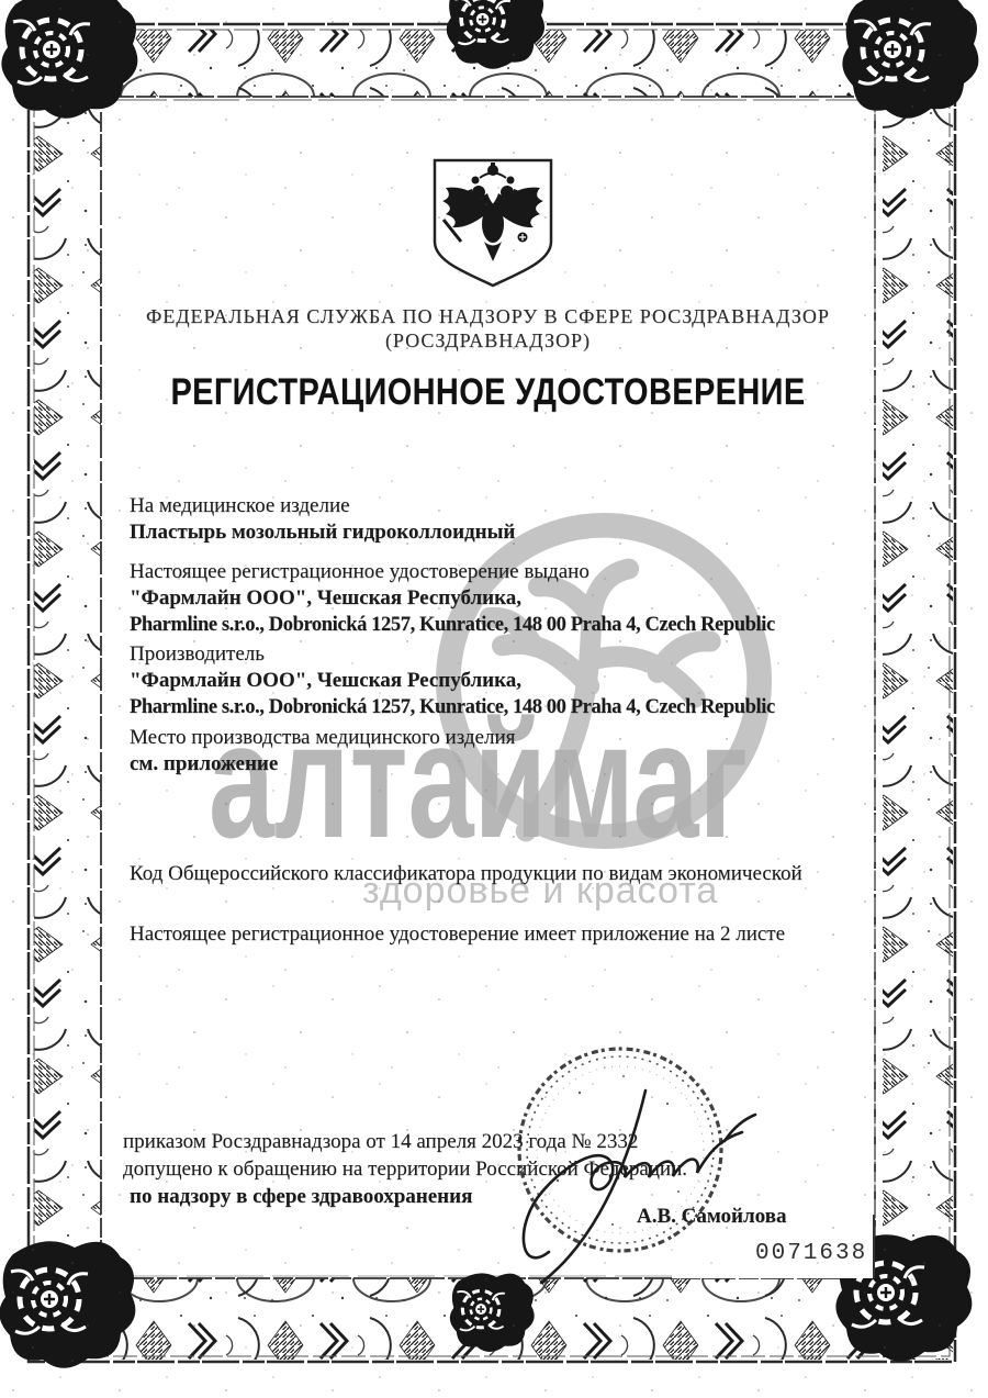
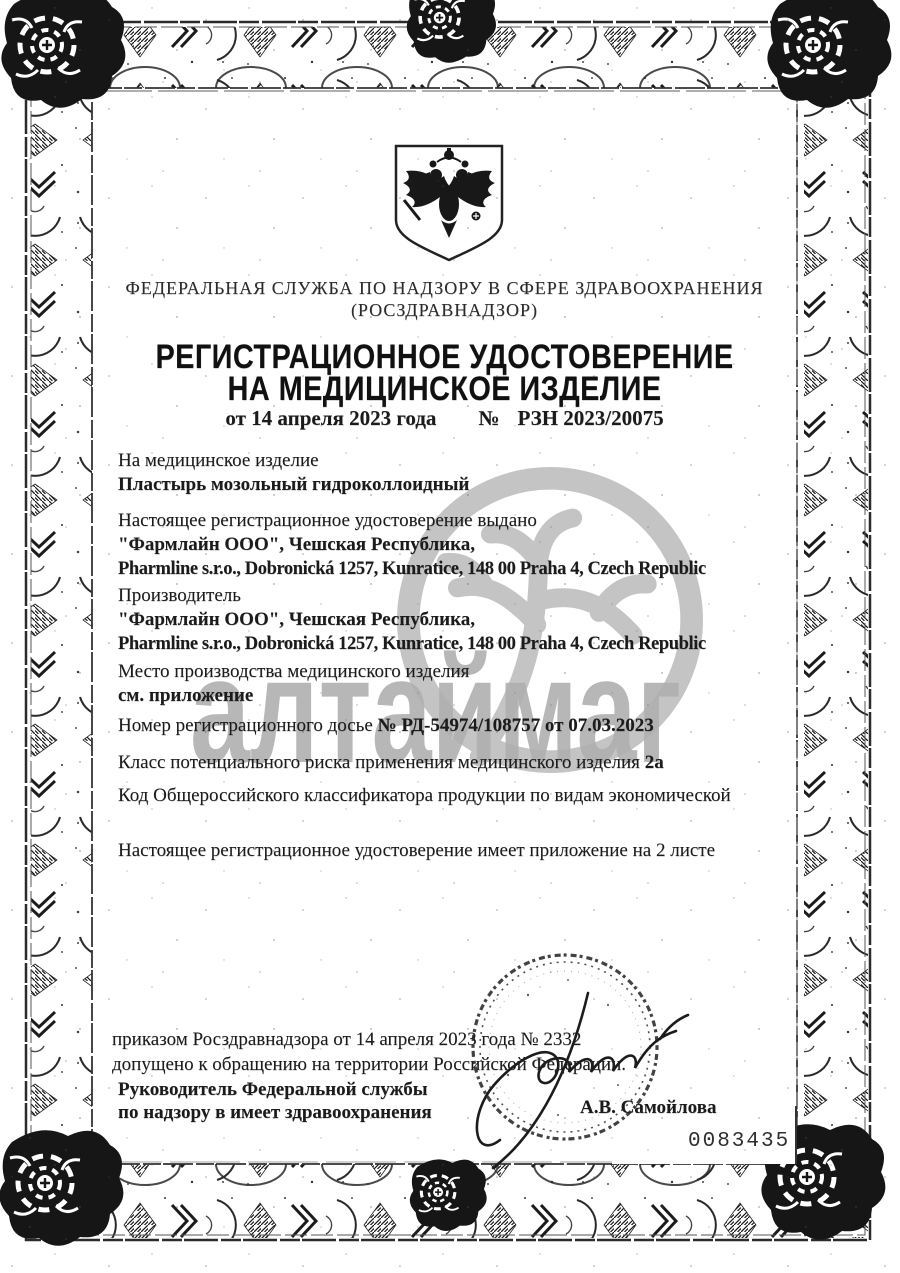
  алтаймаг
- здоровье и красота
- ФЕДЕРАЛЬНАЯ СЛУЖБА ПО НАДЗОРУ В СФЕРЕ РОСЗДРАВНАДЗОР
+ ФЕДЕРАЛЬНАЯ СЛУЖБА ПО НАДЗОРУ В СФЕРЕ ЗДРАВООХРАНЕНИЯ
  (РОСЗДРАВНАДЗОР)
  РЕГИСТРАЦИОННОЕ УДОСТОВЕРЕНИЕ
+ НА МЕДИЦИНСКОЕ ИЗДЕЛИЕ
+ от 14 апреля 2023 года
+ №
+ РЗН 2023/20075
  На медицинское изделие
  Пластырь мозольный гидроколлоидный
  Настоящее регистрационное удостоверение выдано
  "Фармлайн ООО", Чешская Республика,
  Pharmline s.r.o., Dobronická 1257, Kunratice, 148 00 Praha 4, Czech Republic
  Производитель
  "Фармлайн ООО", Чешская Республика,
  Pharmline s.r.o., Dobronická 1257, Kunratice, 148 00 Praha 4, Czech Republic
  Место производства медицинского изделия
  см. приложение
+ Номер регистрационного досье № РД-54974/108757 от 07.03.2023
+ Класс потенциального риска применения медицинского изделия 2а
  Код Общероссийского классификатора продукции по видам экономической
  Настоящее регистрационное удостоверение имеет приложение на 2 листе
  приказом Росздравнадзора от 14 апреля 2023 года № 2332
  допущено к обращению на территории Российской Феаи.
+ Руководитель Федеральной службы
- по надзору в сфере здравоохранения
+ по надзору в имеет здравоохранения
  А.В. Самойлова
- 0071638
+ 0083435
